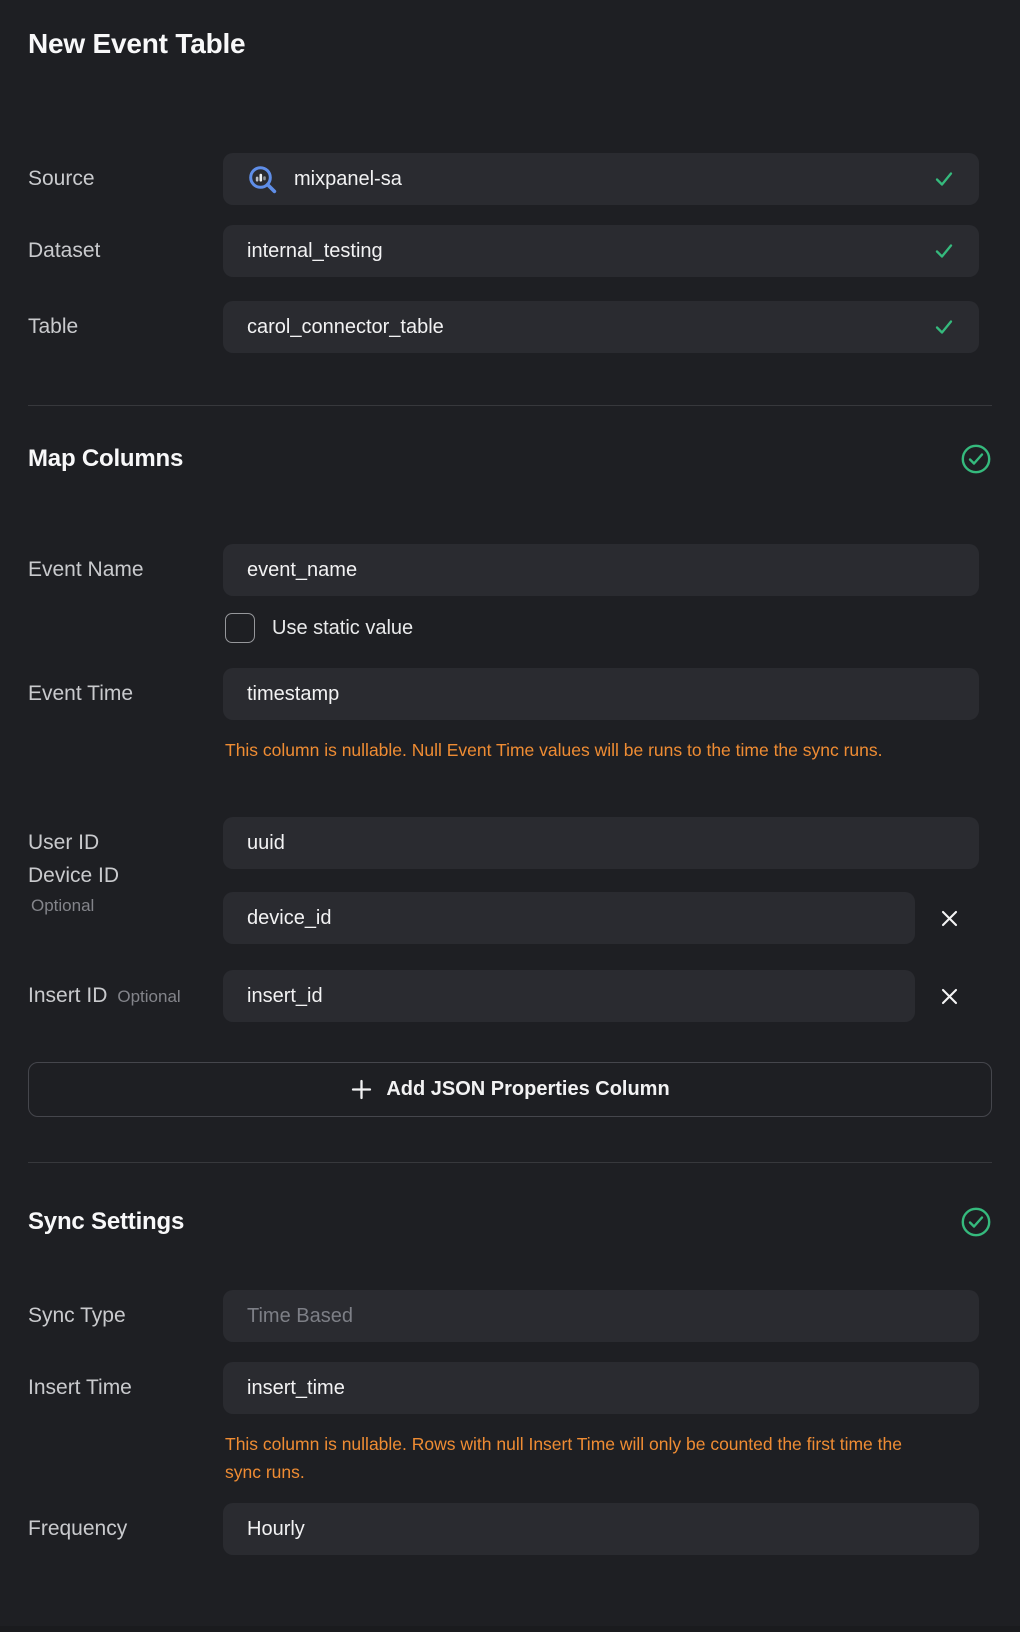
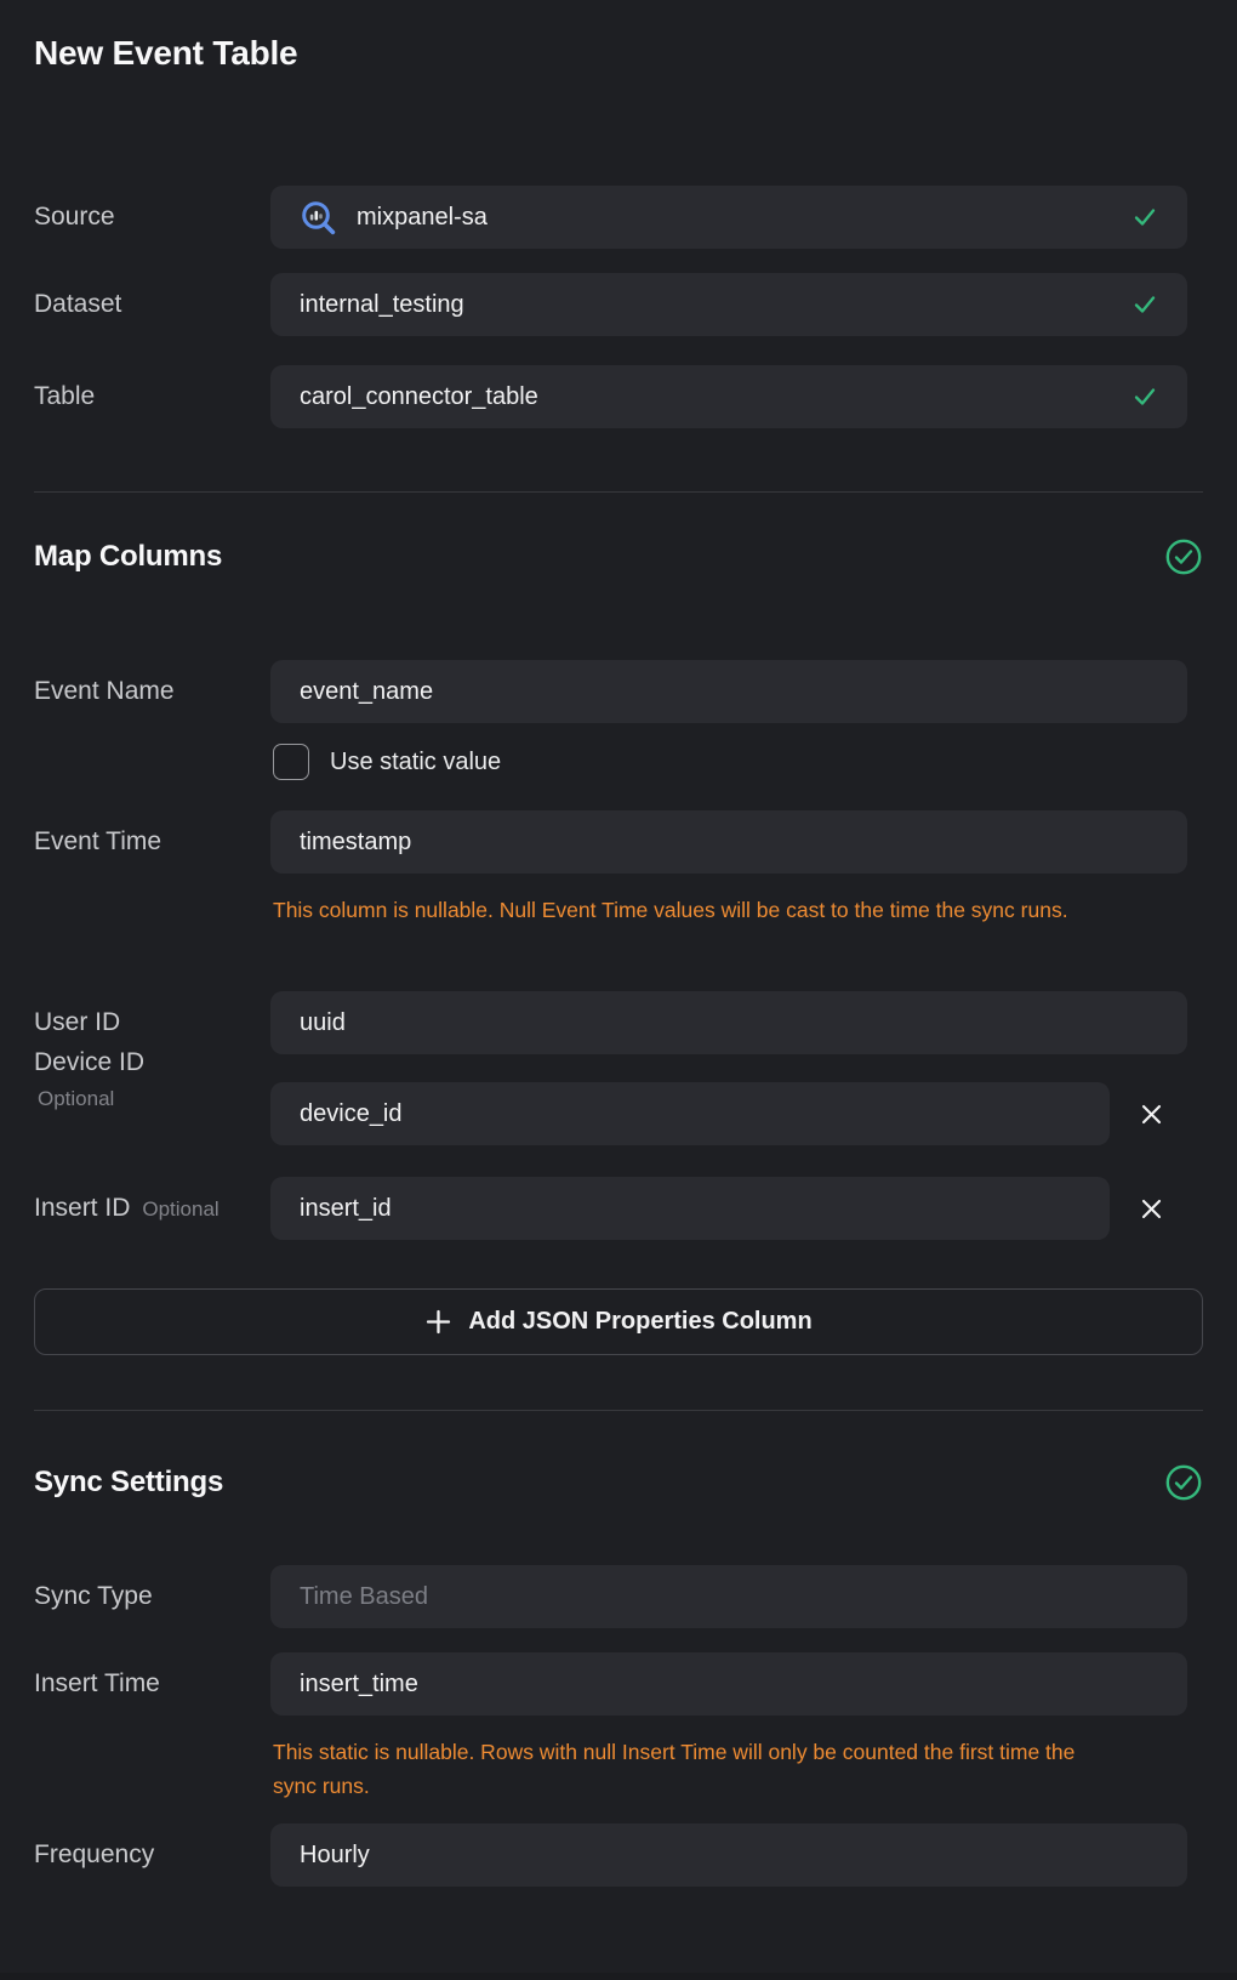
  New Event Table
  Source
  mixpanel-sa
  Dataset
  internal_testing
  Table
  carol_connector_table
  Map Columns
  Event Name
  event_name
  Use static value
  Event Time
  timestamp
- This column is nullable. Null Event Time values will be runs to the time the sync runs.
+ This column is nullable. Null Event Time values will be cast to the time the sync runs.
  User ID
  uuid
  Device ID
  Optional
  device_id
  Insert ID
  Optional
  insert_id
  Add JSON Properties Column
  Sync Settings
  Sync Type
  Time Based
  Insert Time
  insert_time
- This column is nullable. Rows with null Insert Time will only be counted the first time the sync runs.
+ This static is nullable. Rows with null Insert Time will only be counted the first time the sync runs.
  Frequency
  Hourly
